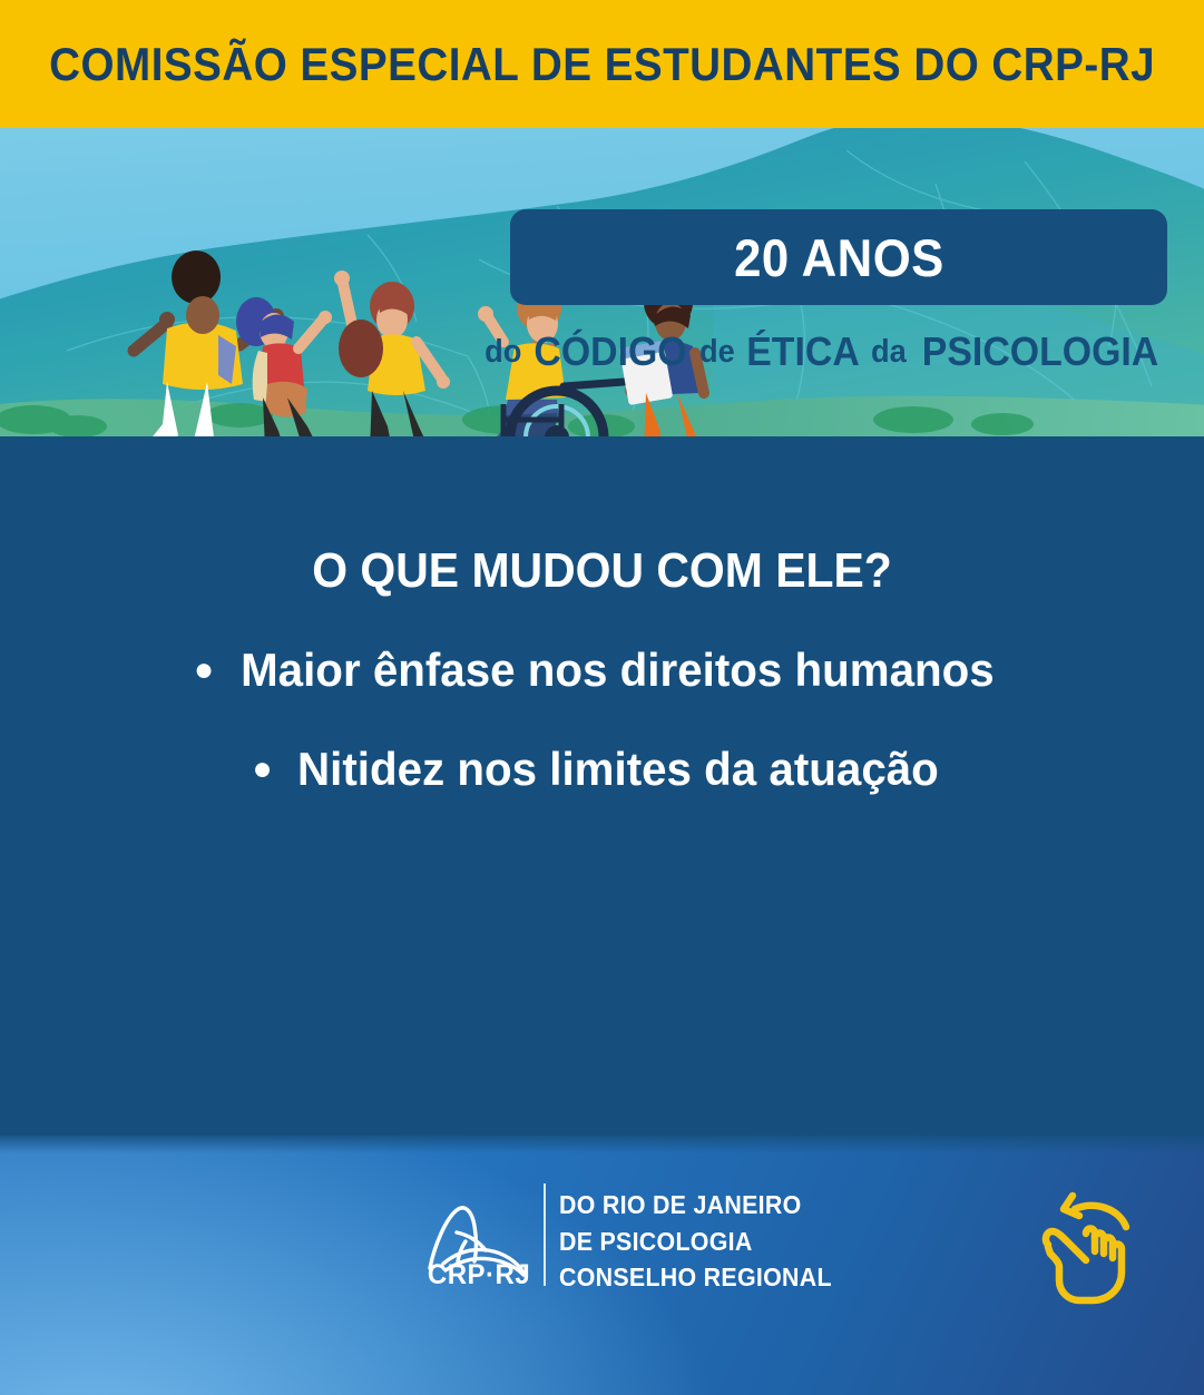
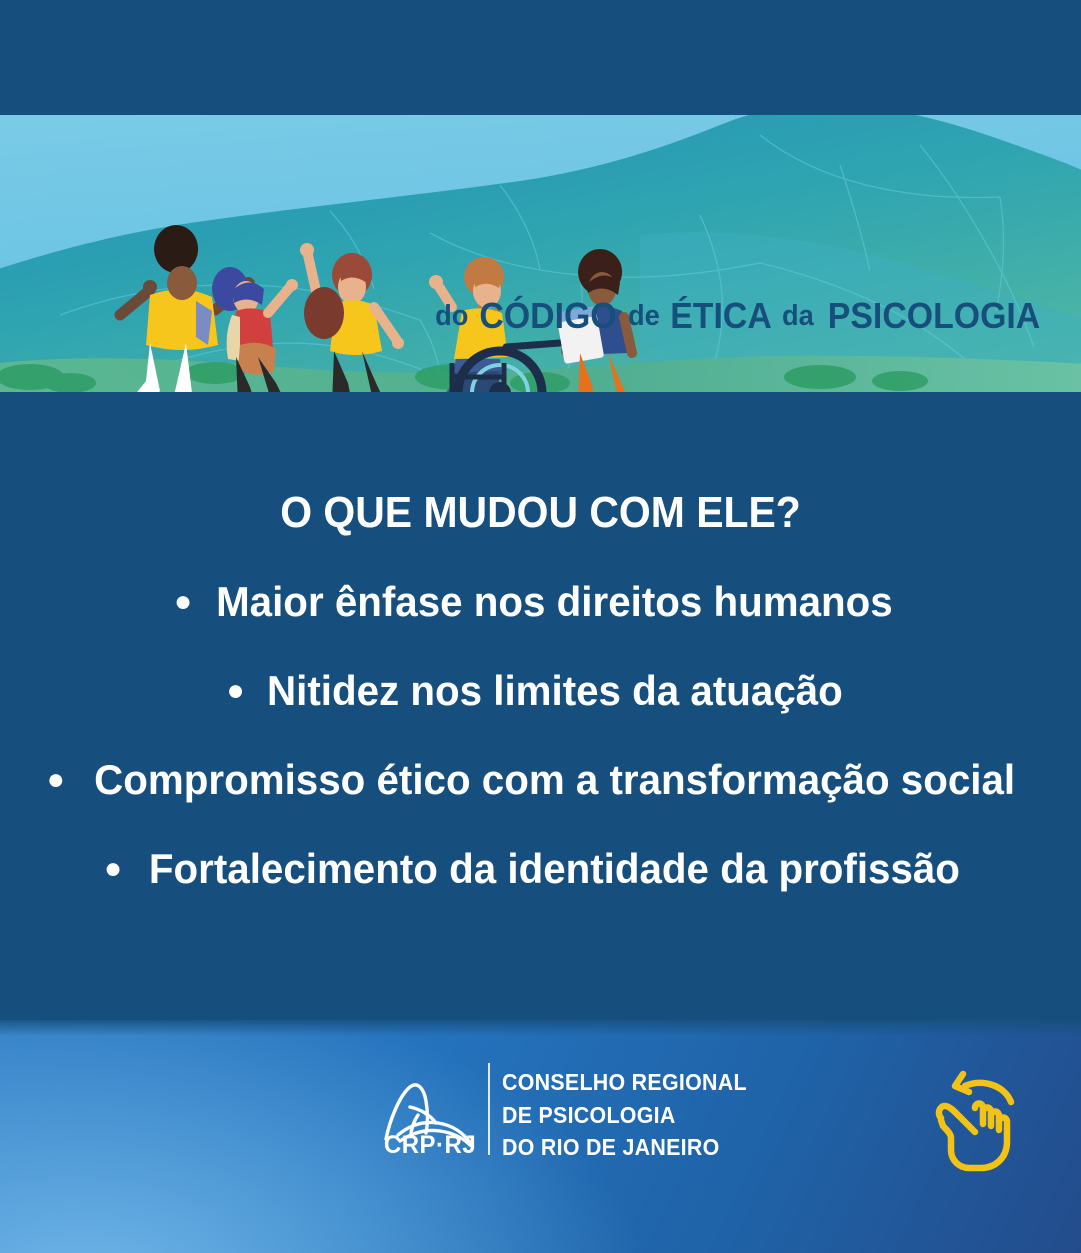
- COMISSÃO ESPECIAL DE ESTUDANTES DO CRP-RJ
- 20 ANOS
  do
  CÓDIGO
  de
  ÉTICA
  da
  PSICOLOGIA
  O QUE MUDOU COM ELE?
  ● Maior ênfase nos direitos humanos
  ● Nitidez nos limites da atuação
+ ● Compromisso ético com a transformação social
+ ● Fortalecimento da identidade da profissão
  CRP·RJ
- DO RIO DE JANEIRO
+ CONSELHO REGIONAL
  DE PSICOLOGIA
- CONSELHO REGIONAL
+ DO RIO DE JANEIRO
